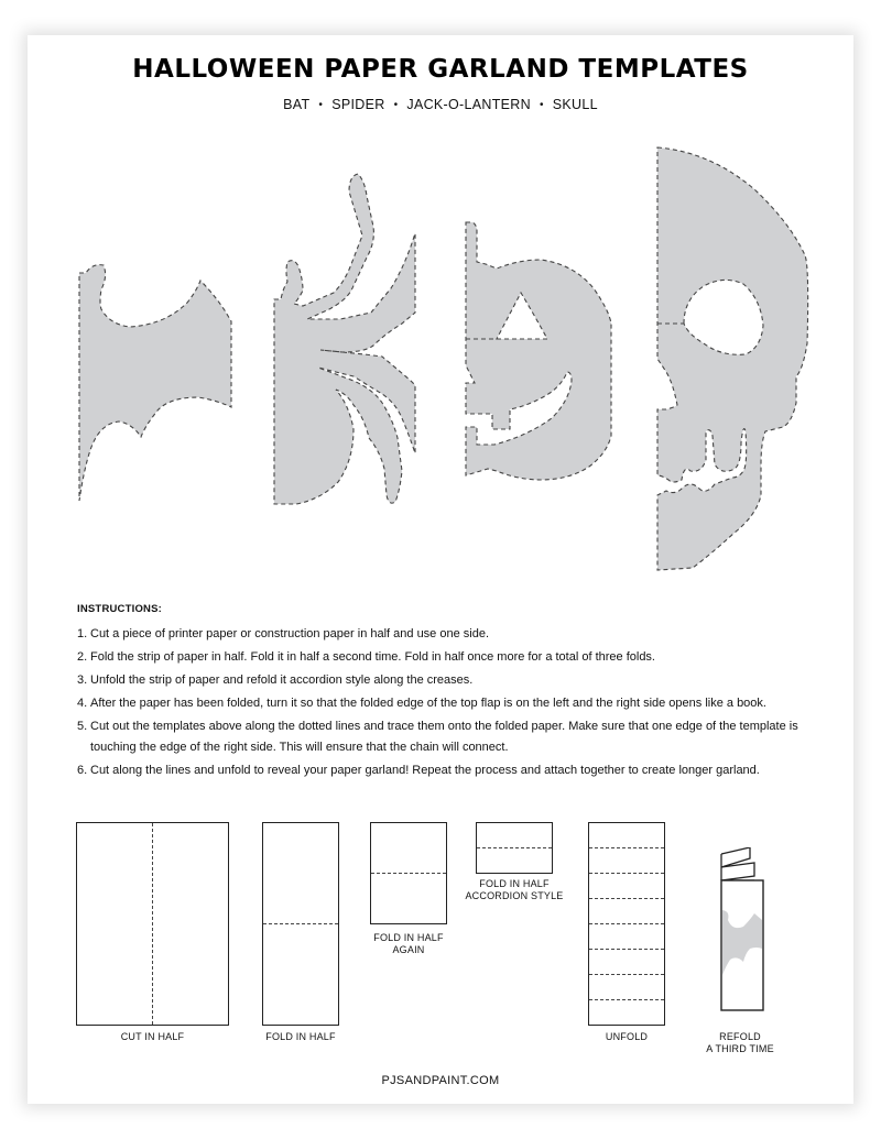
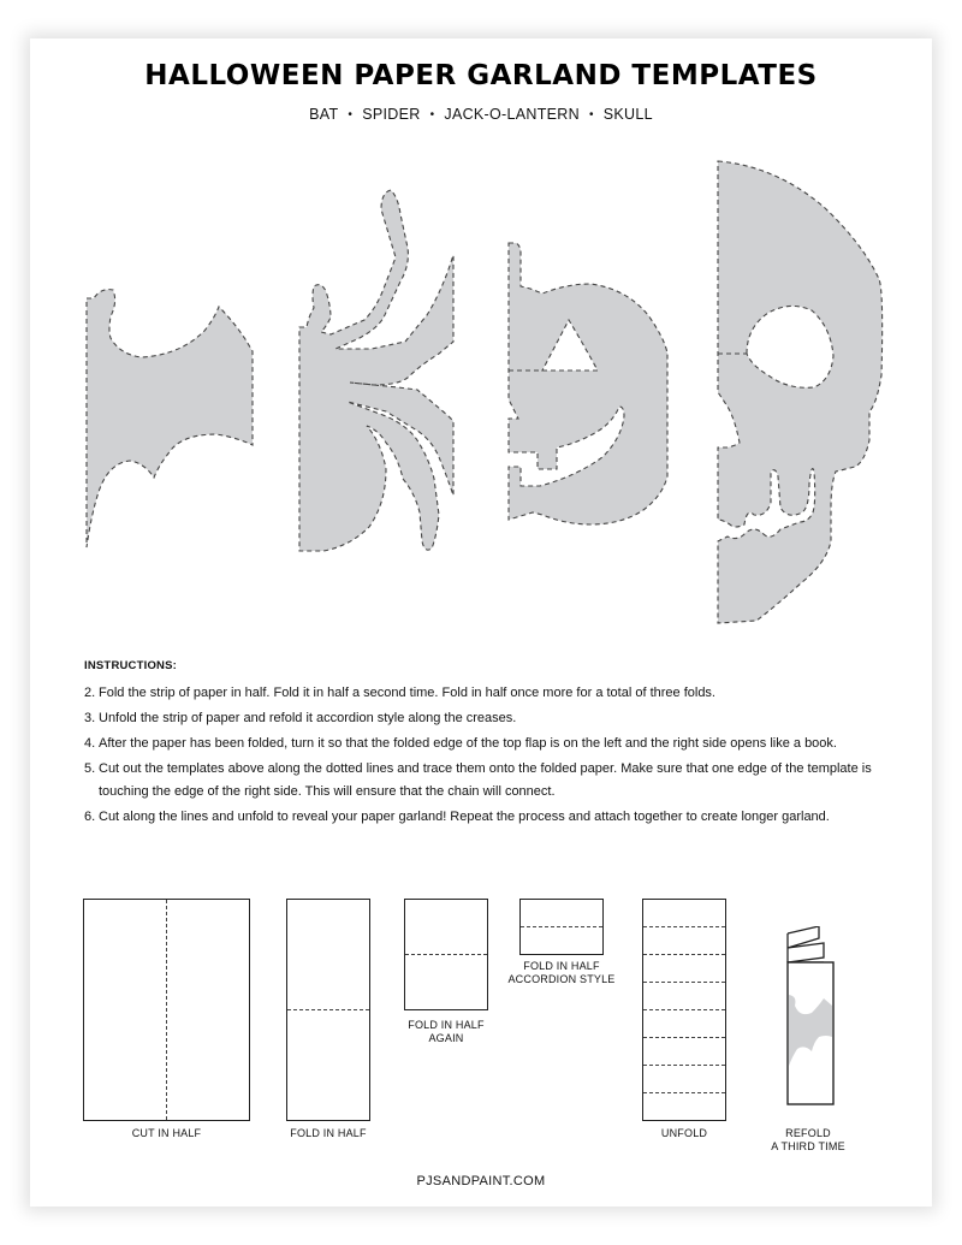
  HALLOWEEN PAPER GARLAND TEMPLATES
  BAT • SPIDER • JACK-O-LANTERN • SKULL
  INSTRUCTIONS:
- 1.
- Cut a piece of printer paper or construction paper in half and use one side.
  2.
  Fold the strip of paper in half. Fold it in half a second time. Fold in half once more for a total of three folds.
  3.
  Unfold the strip of paper and refold it accordion style along the creases.
  4.
  After the paper has been folded, turn it so that the folded edge of the top flap is on the left and the right side opens like a book.
  5.
  Cut out the templates above along the dotted lines and trace them onto the folded paper. Make sure that one edge of the template is touching the edge of the right side. This will ensure that the chain will connect.
  6.
  Cut along the lines and unfold to reveal your paper garland! Repeat the process and attach together to create longer garland.
  CUT IN HALF
  FOLD IN HALF
  FOLD IN HALF
  AGAIN
  FOLD IN HALF
  ACCORDION STYLE
  UNFOLD
  REFOLD
  A THIRD TIME
  PJSANDPAINT.COM
